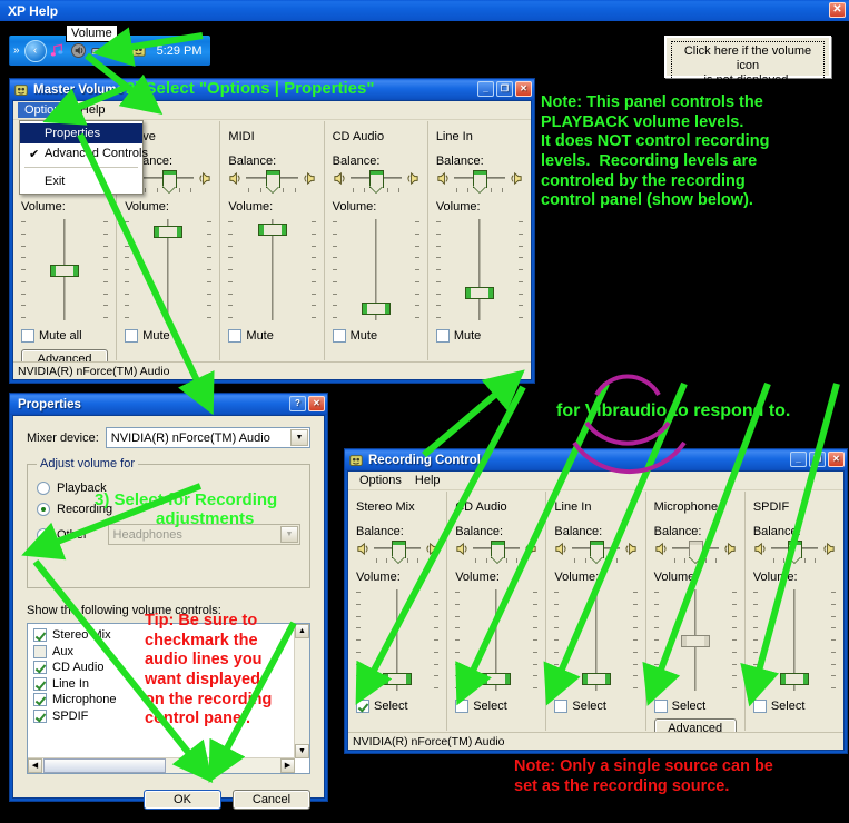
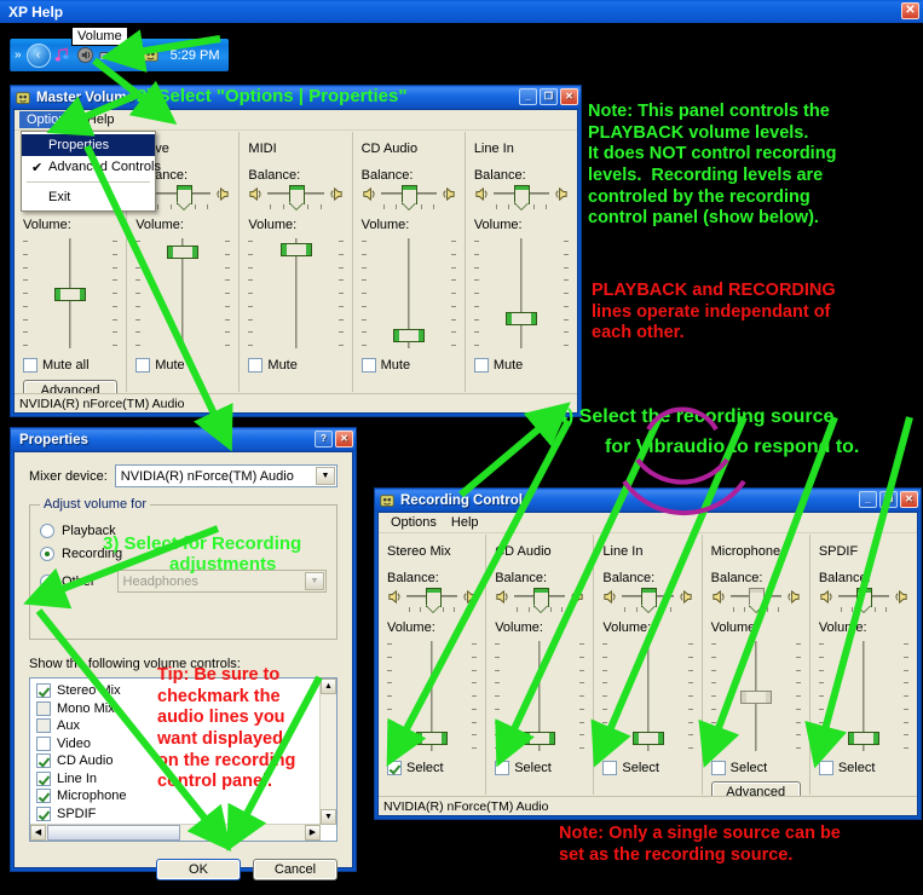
  XP Help
  ✕
  »
  ‹
  5:29 PM
  Volume
- Click here if the volume icon
- is not displayed.
  Master Volum
  _
  ❐
  ✕
  Option
  Help
  Volume:
  Mute all
  Advanced
  Volume:
  Mute
  MIDI
  Balance:
  Volume:
  Mute
  CD Audio
  Balance:
  Volume:
  Mute
  Line In
  Balance:
  Volume:
  Mute
  NVIDIA(R) nForce(TM) Audio
  Properies
  ✔
  Advancd Controls
  Exit
  Properties
  ?
  ✕
  Mixer device:
  NVIDIA(R) nForce(TM) Audio
  Adjust volume for
  Playback
  Recording
  Headphones
  Show th following volume controls:
  Stereoix
+ Mono Mix
  Aux
+ Video
  CD Audio
  Line In
  Microphone
  SPDIF
  OK
  Cancel
  Recording Control
  _
  ✕
  Options
  Help
  Stereo Mix
  Balance:
  Volume:
  Select
  D Audio
  Balance:
  Volume:
  Select
  Line In
  Balance:
  Volume:
  Select
  Microphone
  Balance:
  Volume
  Select
  Advanced
  SPDIF
  Balanc
  Volue:
  Select
  NVIDIA(R) nForce(TM) Audio
  ) Select "Options | Properties"
  Note: This panel controls the
  PLAYBACK volume levels.
  It does NOT control recording
  levels. Recording levels are
  controled by the recording
  control panel (show below).
+ PLAYBACK and RECORDING
+ lines operate independant of
+ each other.
+ 4) Select the recording source
  foribraudioo respon to.
  3) Selecor Recording
  adjustments
  Tip: Be sure to
  checkmark the
  audio lines you
  want displayed
  n the recordng
  cntrol pane.
  Note: Only a single source can be
  set as the recording source.
